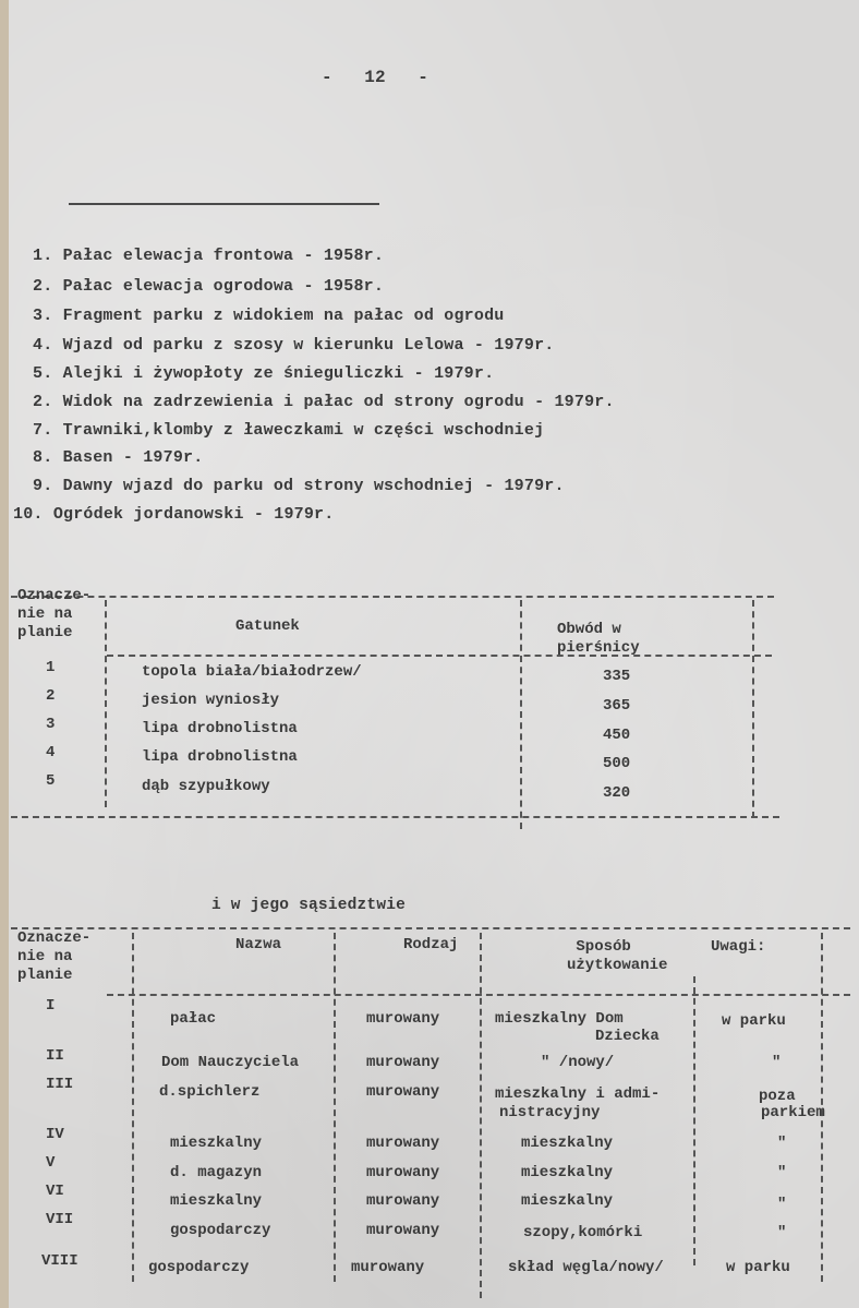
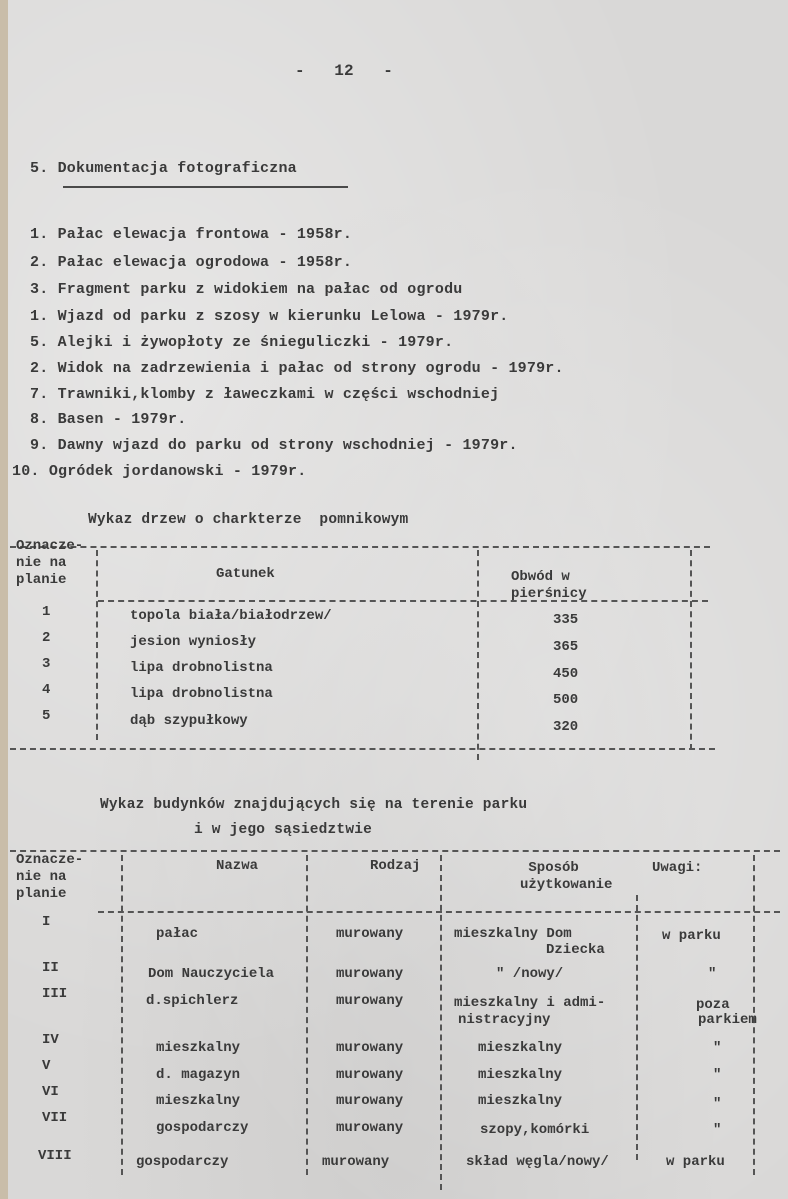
  - 12 -
+ 5. Dokumentacja fotograficzna
  1. Pałac elewacja frontowa - 1958r.
  2. Pałac elewacja ogrodowa - 1958r.
  3. Fragment parku z widokiem na pałac od ogrodu
- 4. Wjazd od parku z szosy w kierunku Lelowa - 1979r.
+ 1. Wjazd od parku z szosy w kierunku Lelowa - 1979r.
  5. Alejki i żywopłoty ze śnieguliczki - 1979r.
  2. Widok na zadrzewienia i pałac od strony ogrodu - 1979r.
  7. Trawniki,klomby z ławeczkami w części wschodniej
  8. Basen - 1979r.
  9. Dawny wjazd do parku od strony wschodniej - 1979r.
  10. Ogródek jordanowski - 1979r.
+ Wykaz drzew o charkterze pomnikowym
  Oznacze- nie na planie
  Gatunek
  Obwód w pierśnicy
  1
  topola biała/białodrzew/
  335
  2
  jesion wyniosły
  365
  3
  lipa drobnolistna
  450
  4
  lipa drobnolistna
  500
  5
  dąb szypułkowy
  320
+ Wykaz budynków znajdujących się na terenie parku
  i w jego sąsiedztwie
  Oznacze- nie na planie
  Nazwa
  Rodzaj
  Sposób użytkowanie
  Uwagi:
  I
  pałac
  murowany
  mieszkalny Dom
  Dziecka
  w parku
  II
  Dom Nauczyciela
  murowany
  " /nowy/
  "
  III
  d.spichlerz
  murowany
  mieszkalny i admi-
  nistracyjny
  poza
  parkiem
  IV
  mieszkalny
  murowany
  mieszkalny
  "
  V
  d. magazyn
  murowany
  mieszkalny
  "
  VI
  mieszkalny
  murowany
  mieszkalny
  "
  VII
  gospodarczy
  murowany
  szopy,komórki
  "
  VIII
  gospodarczy
  murowany
  skład węgla/nowy/
  w parku
